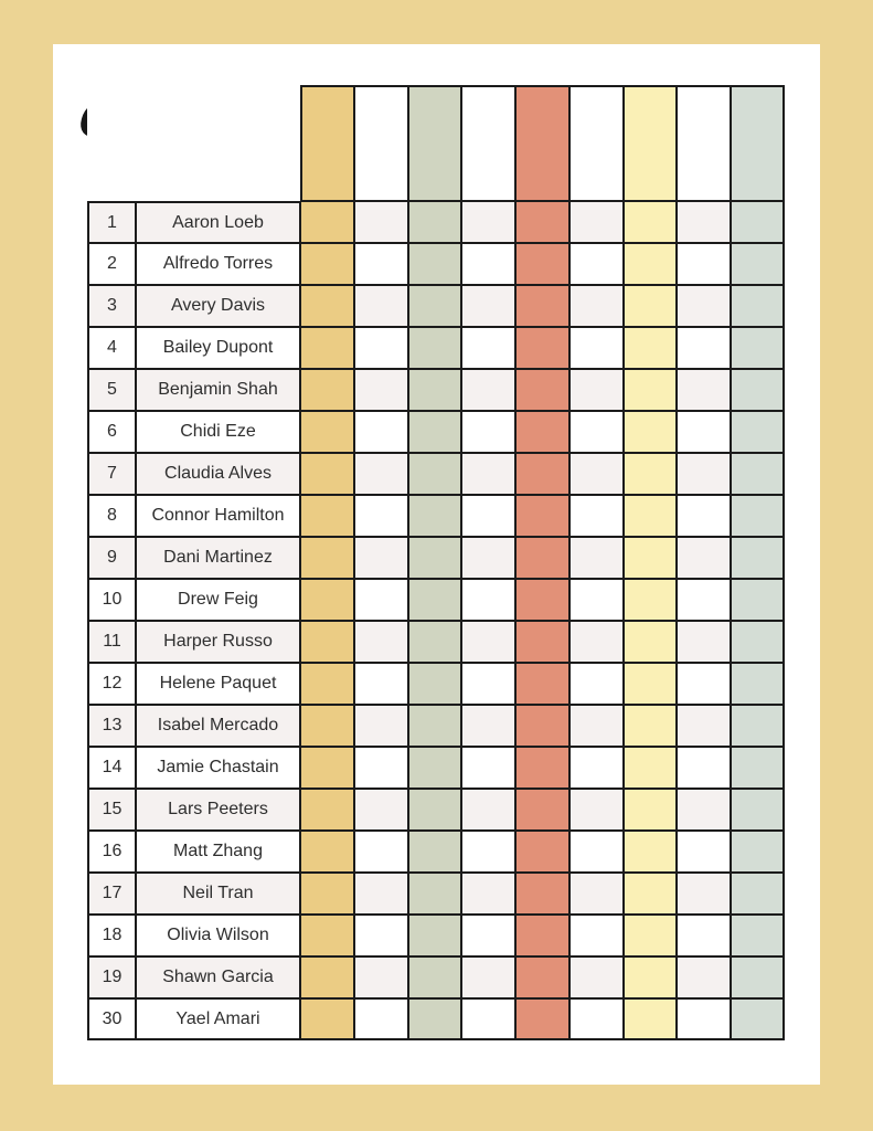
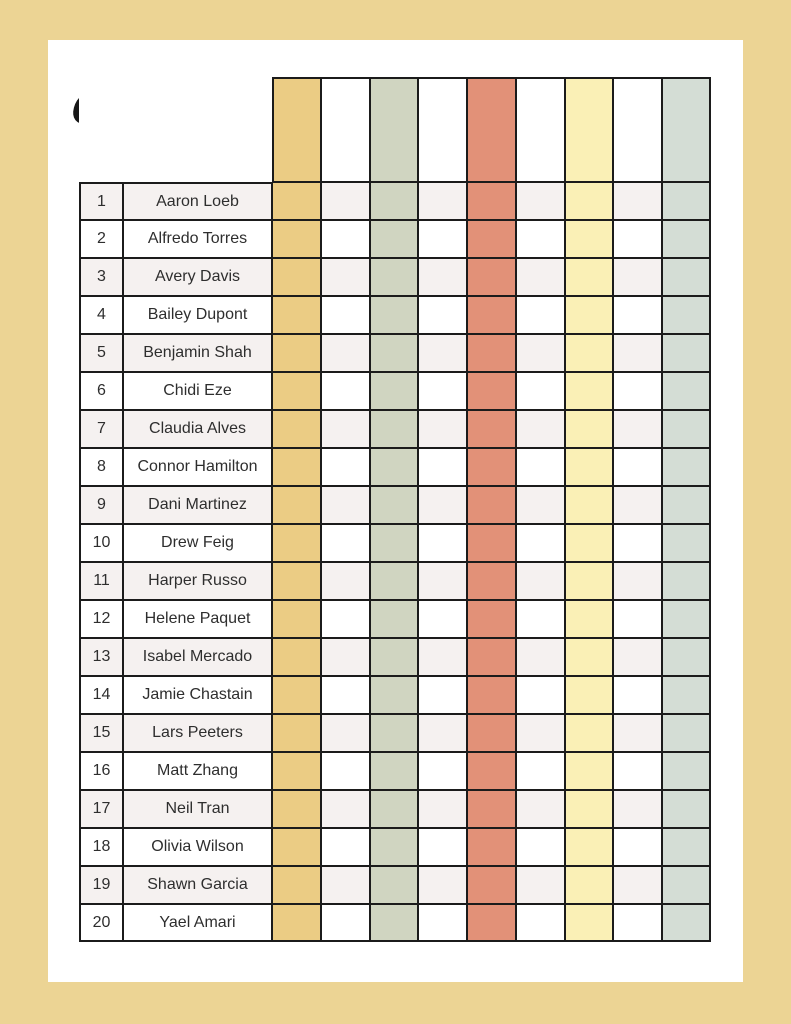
  1
  Aaron Loeb
  2
  Alfredo Torres
  3
  Avery Davis
  4
  Bailey Dupont
  5
  Benjamin Shah
  6
  Chidi Eze
  7
  Claudia Alves
  8
  Connor Hamilton
  9
  Dani Martinez
  10
  Drew Feig
  11
  Harper Russo
  12
  Helene Paquet
  13
  Isabel Mercado
  14
  Jamie Chastain
  15
  Lars Peeters
  16
  Matt Zhang
  17
  Neil Tran
  18
  Olivia Wilson
  19
  Shawn Garcia
- 30
+ 20
  Yael Amari
